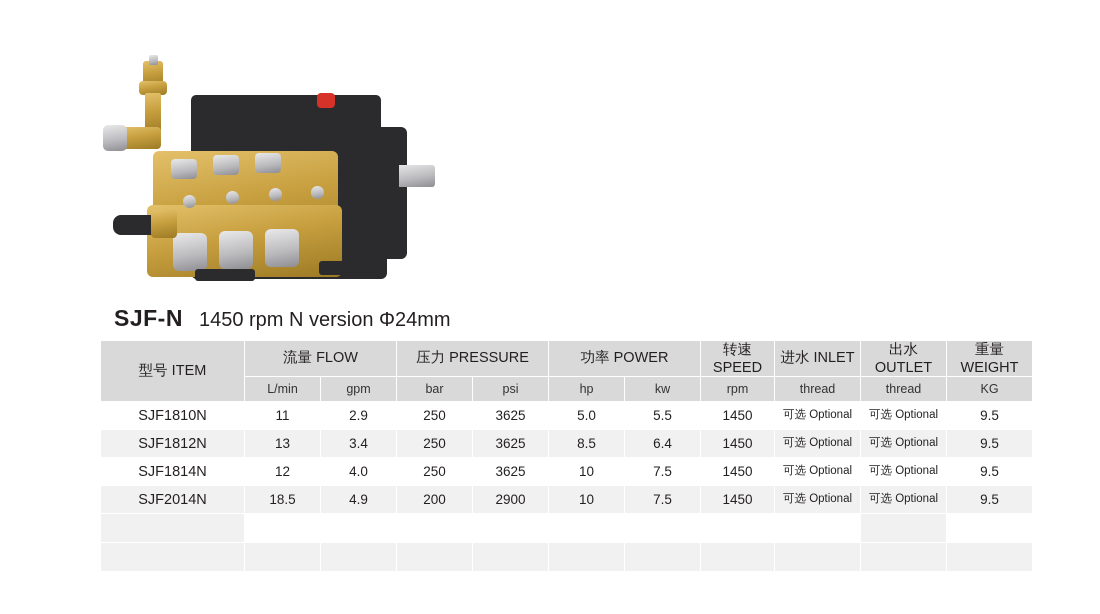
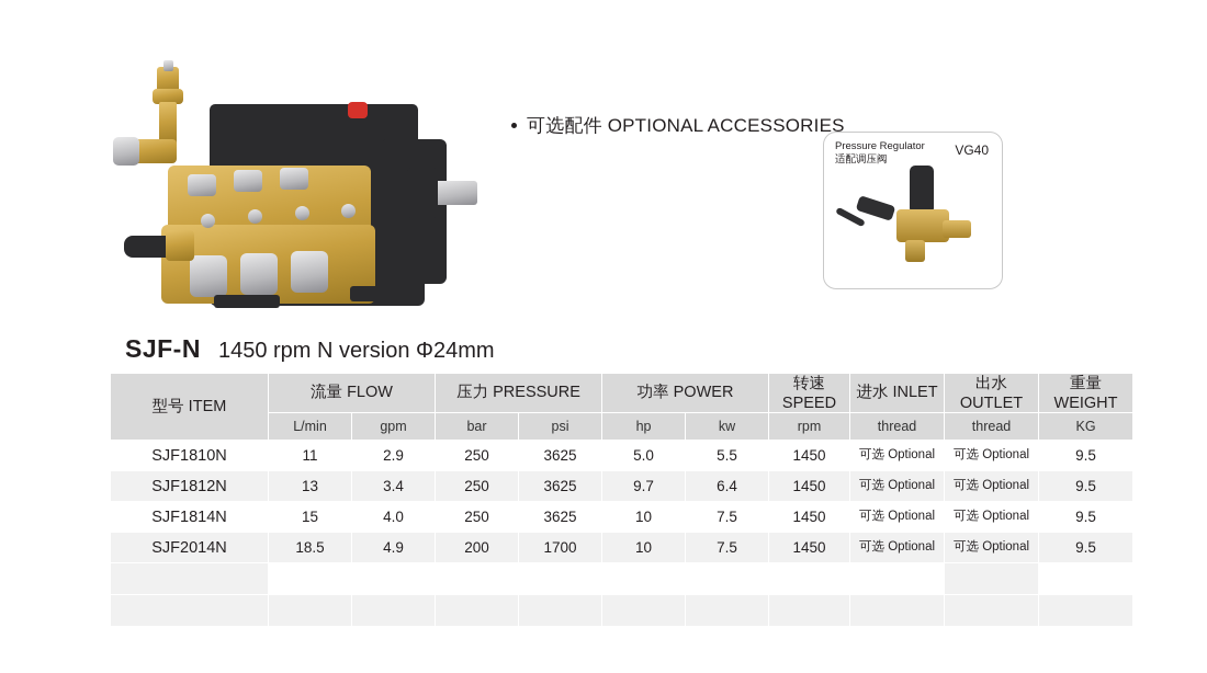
+ 可选配件 OPTIONAL ACCESSORIES
+ Pressure Regulator
+ 适配调压阀
+ VG40
  SJF-N 1450 rpm N version Φ24mm
  型号 ITEM	流量 FLOW	压力 PRESSURE	功率 POWER	转速SPEED	进水 INLET	出水 OUTLET	重量 WEIGHT
  L/min	gpm	bar	psi	hp	kw	rpm	thread	thread	KG
  SJF1810N	11	2.9	250	3625	5.0	5.5	1450	可选 Optional	可选 Optional	9.5
- SJF1812N	13	3.4	250	3625	8.5	6.4	1450	可选 Optional	可选 Optional	9.5
+ SJF1812N	13	3.4	250	3625	9.7	6.4	1450	可选 Optional	可选 Optional	9.5
- SJF1814N	12	4.0	250	3625	10	7.5	1450	可选 Optional	可选 Optional	9.5
+ SJF1814N	15	4.0	250	3625	10	7.5	1450	可选 Optional	可选 Optional	9.5
- SJF2014N	18.5	4.9	200	2900	10	7.5	1450	可选 Optional	可选 Optional	9.5
+ SJF2014N	18.5	4.9	200	1700	10	7.5	1450	可选 Optional	可选 Optional	9.5
